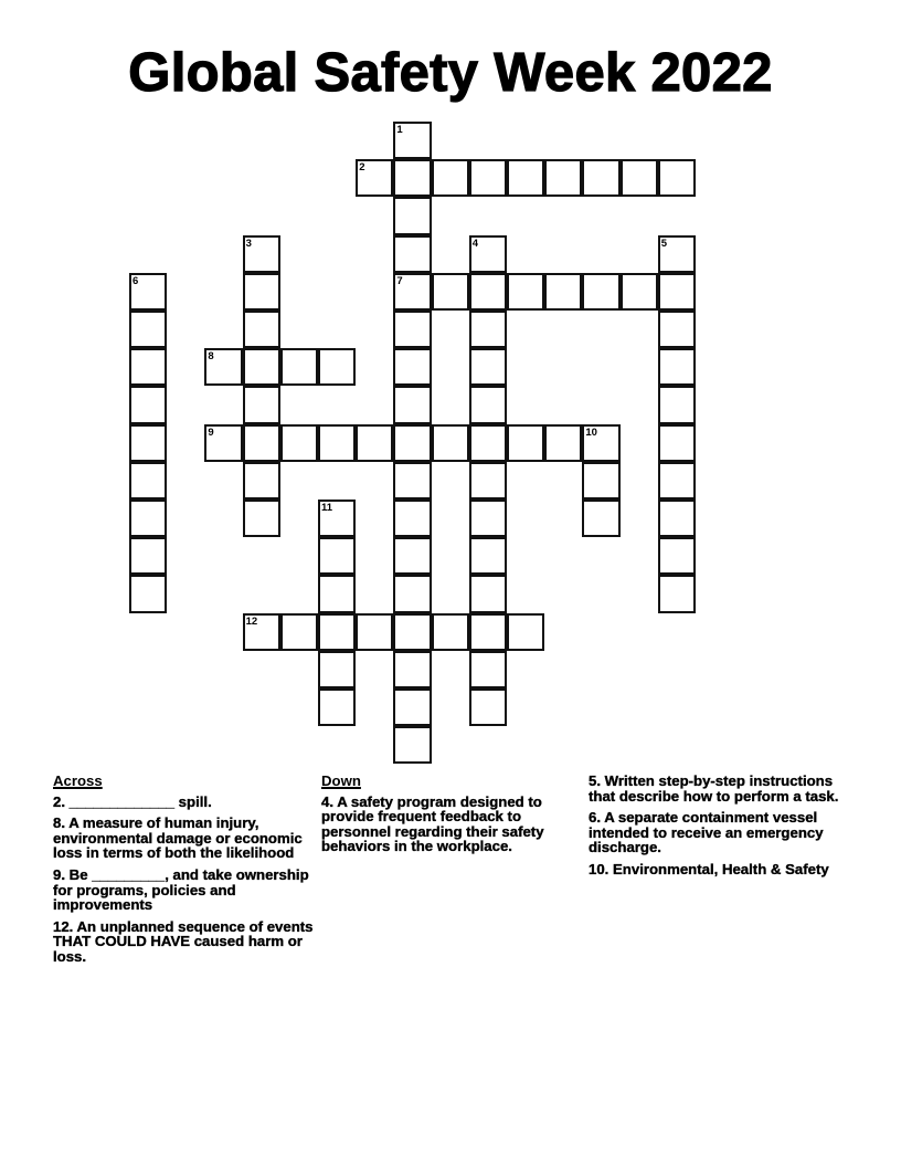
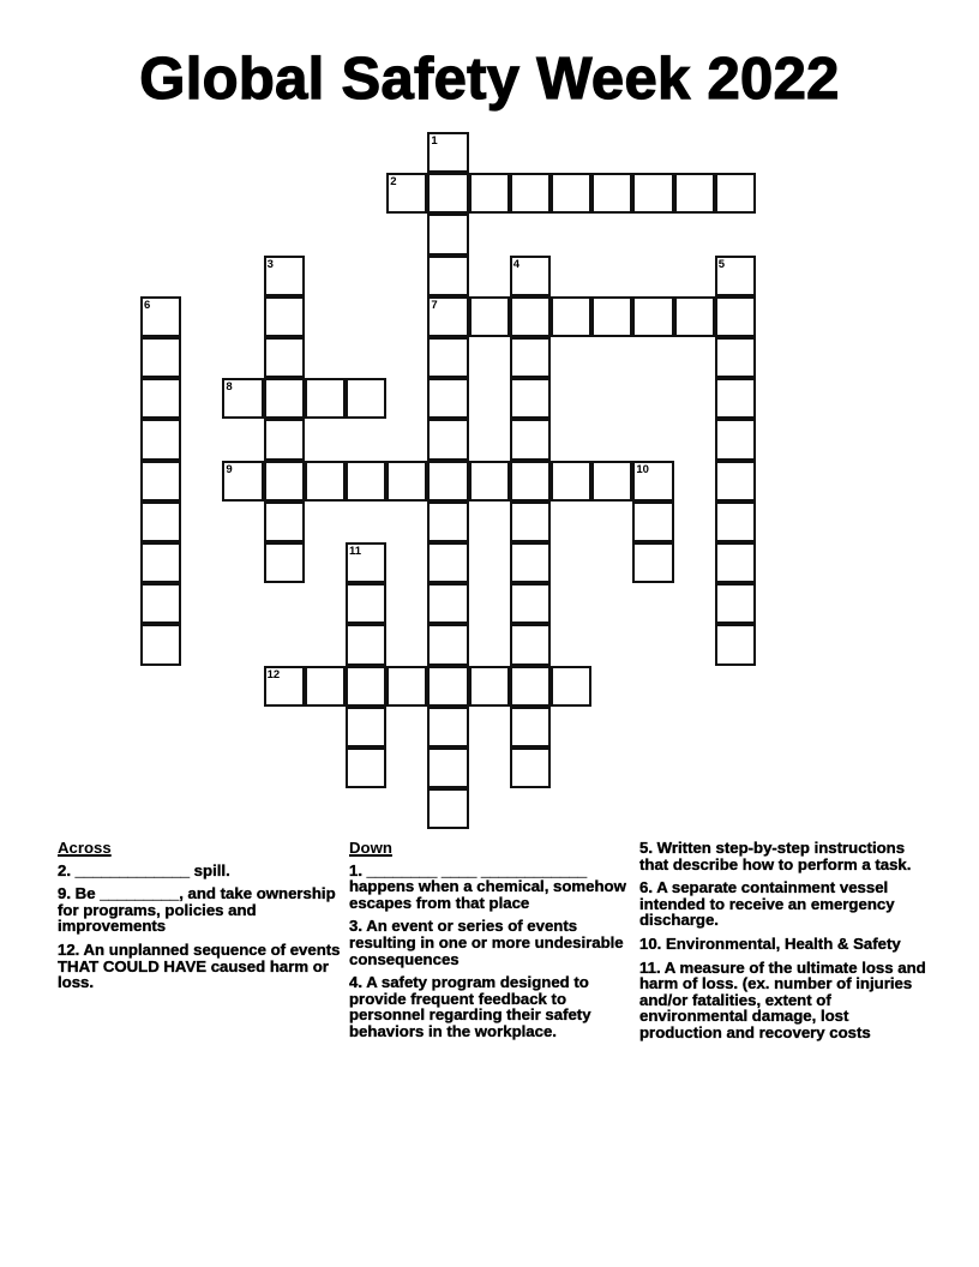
  Global Safety Week 2022
  1
  7
  2
  3
  4
  5
  6
  8
  9
  10
  11
  12
  Across
  2. _____________ spill.
- 8. A measure of human injury, environmental damage or economic loss in terms of both the likelihood
  9. Be _________, and take ownership for programs, policies and improvements
  12. An unplanned sequence of events THAT COULD HAVE caused harm or loss.
  Down
+ 1. ________ ____ ____________ happens when a chemical, somehow escapes from that place
+ 3. An event or series of events resulting in one or more undesirable consequences
  4. A safety program designed to provide frequent feedback to personnel regarding their safety behaviors in the workplace.
  5. Written step-by-step instructions that describe how to perform a task.
  6. A separate containment vessel intended to receive an emergency discharge.
  10. Environmental, Health & Safety
+ 11. A measure of the ultimate loss and harm of loss. (ex. number of injuries and/or fatalities, extent of environmental damage, lost production and recovery costs
